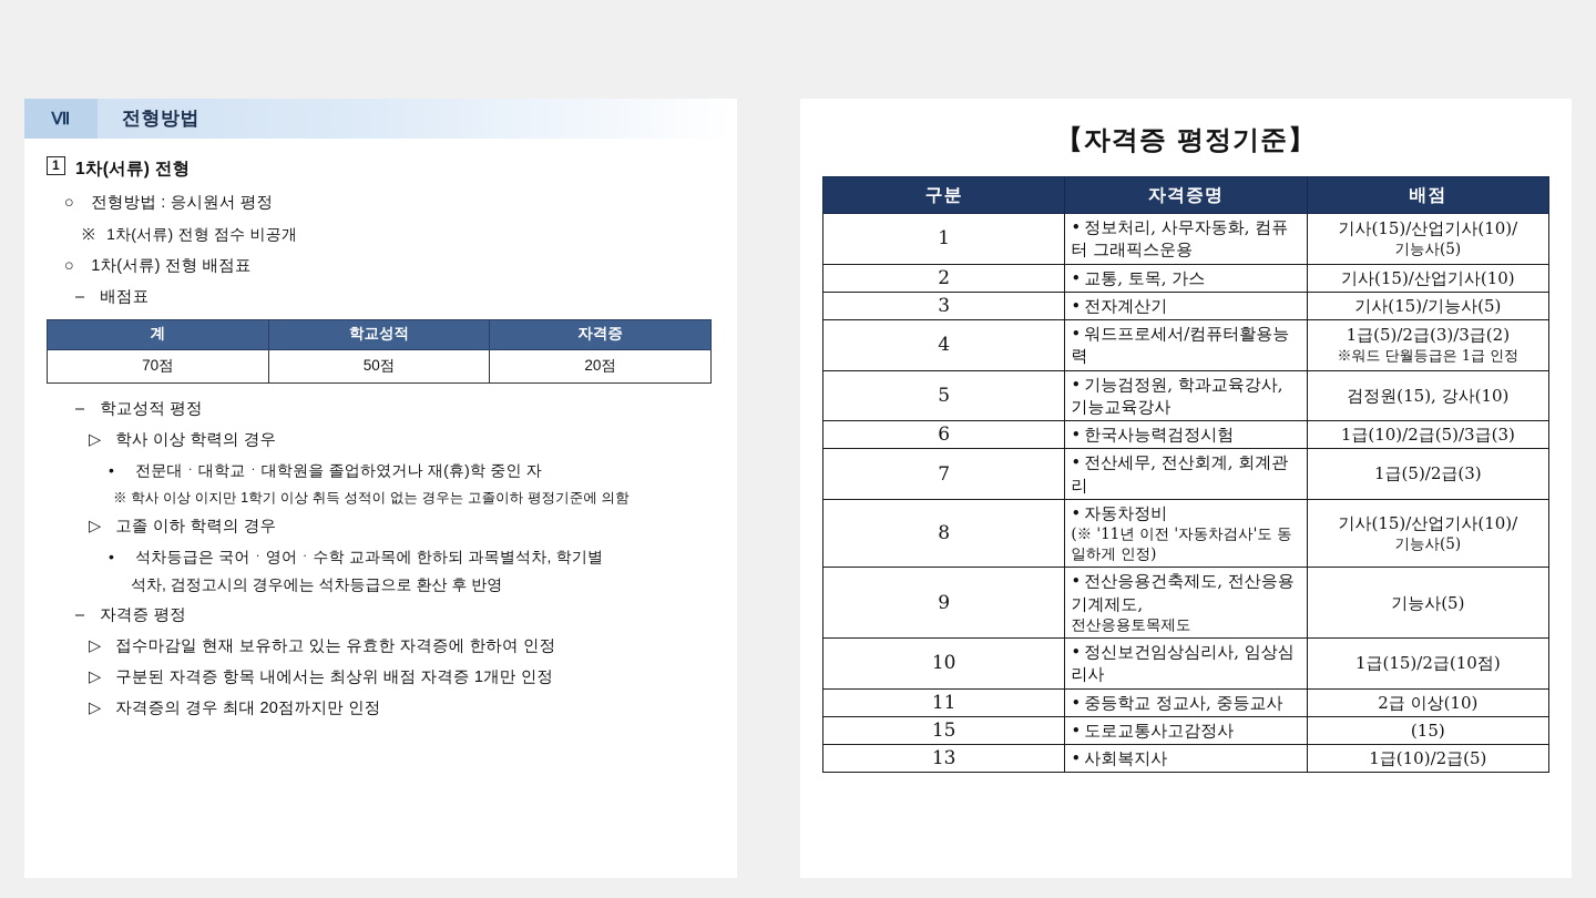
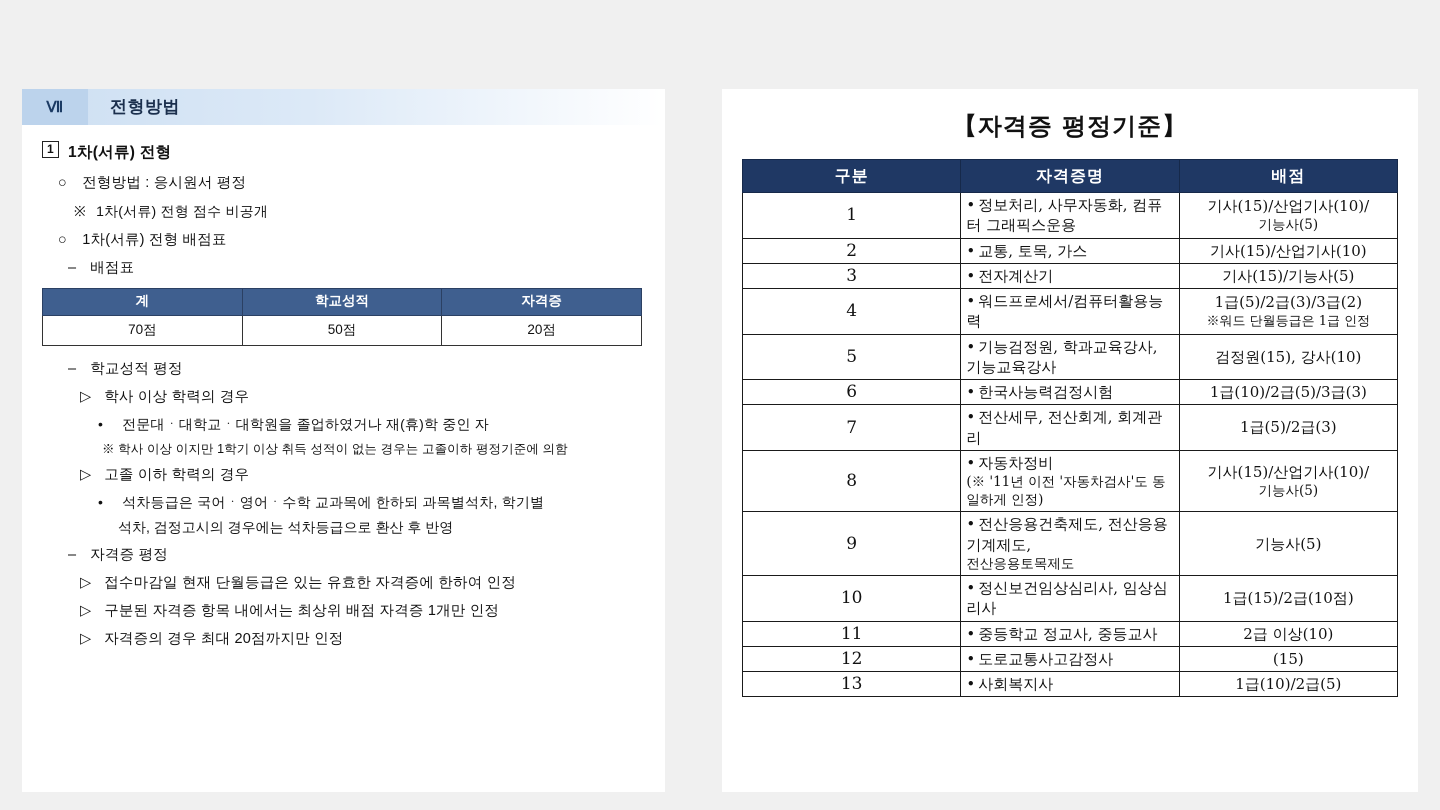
  Ⅶ
  전형방법
  1
  1차(서류) 전형
  ○ 전형방법 : 응시원서 평정
  ※ 1차(서류) 전형 점수 비공개
  ○ 1차(서류) 전형 배점표
  – 배점표
  계	학교성적	자격증
  70점	50점	20점
  – 학교성적 평정
  ▷ 학사 이상 학력의 경우
  • 전문대ㆍ대학교ㆍ대학원을 졸업하였거나 재(휴)학 중인 자
  ※ 학사 이상 이지만 1학기 이상 취득 성적이 없는 경우는 고졸이하 평정기준에 의함
  ▷ 고졸 이하 학력의 경우
  • 석차등급은 국어ㆍ영어ㆍ수학 교과목에 한하되 과목별석차, 학기별
  석차, 검정고시의 경우에는 석차등급으로 환산 후 반영
  – 자격증 평정
- ▷ 접수마감일 현재 보유하고 있는 유효한 자격증에 한하여 인정
+ ▷ 접수마감일 현재 단월등급은 있는 유효한 자격증에 한하여 인정
  ▷ 구분된 자격증 항목 내에서는 최상위 배점 자격증 1개만 인정
  ▷ 자격증의 경우 최대 20점까지만 인정
  【자격증 평정기준】
  구분	자격증명	배점
  1	• 정보처리, 사무자동화, 컴퓨터 그래픽스운용	기사(15)/산업기사(10)/기능사(5)
  2	• 교통, 토목, 가스	기사(15)/산업기사(10)
  3	• 전자계산기	기사(15)/기능사(5)
  4	• 워드프로세서/컴퓨터활용능력	1급(5)/2급(3)/3급(2)※워드 단월등급은 1급 인정
  5	• 기능검정원, 학과교육강사, 기능교육강사	검정원(15), 강사(10)
  6	• 한국사능력검정시험	1급(10)/2급(5)/3급(3)
  7	• 전산세무, 전산회계, 회계관리	1급(5)/2급(3)
  8	• 자동차정비(※ '11년 이전 '자동차검사'도 동일하게 인정)	기사(15)/산업기사(10)/기능사(5)
  9	• 전산응용건축제도, 전산응용기계제도,전산응용토목제도	기능사(5)
  10	• 정신보건임상심리사, 임상심리사	1급(15)/2급(10점)
  11	• 중등학교 정교사, 중등교사	2급 이상(10)
- 15	• 도로교통사고감정사	(15)
+ 12	• 도로교통사고감정사	(15)
  13	• 사회복지사	1급(10)/2급(5)
